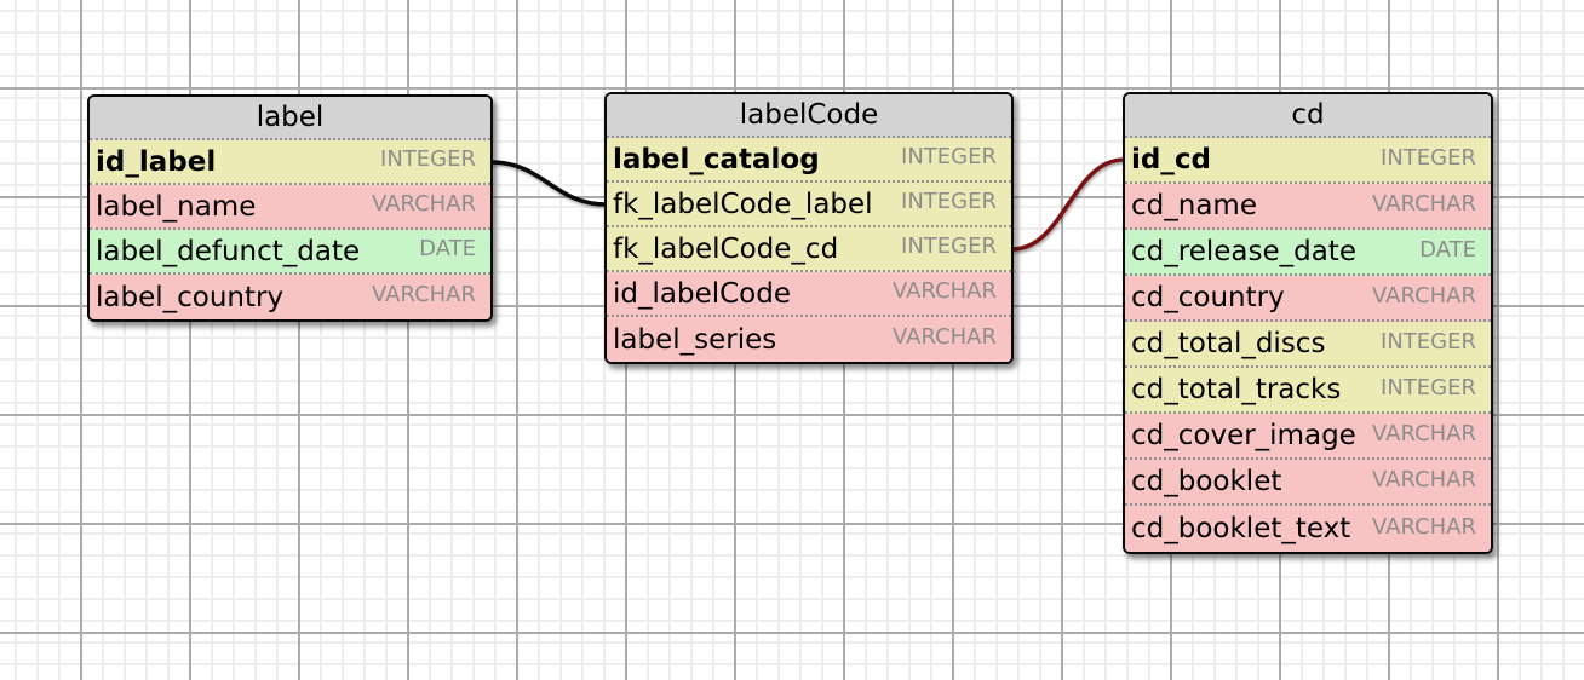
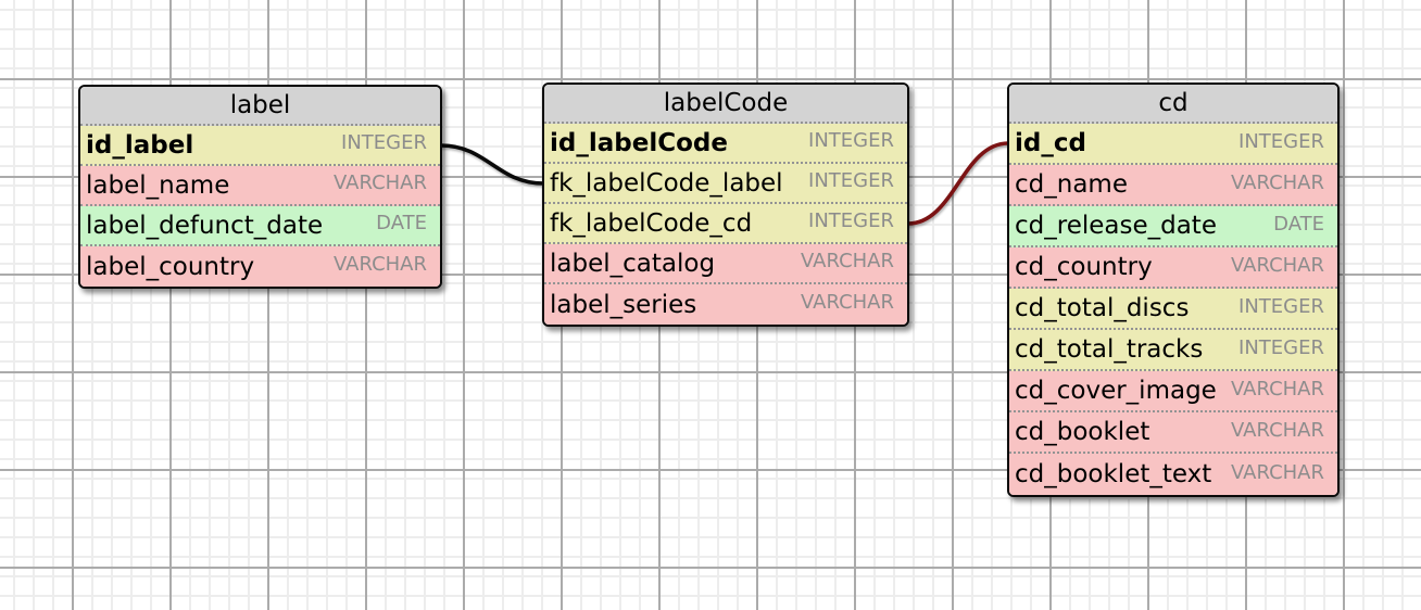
  label
  id_label
  INTEGER
  label_name
  VARCHAR
  label_defunct_date
  DATE
  label_country
  VARCHAR
  labelCode
- label_catalog
+ id_labelCode
  INTEGER
  fk_labelCode_label
  INTEGER
  fk_labelCode_cd
  INTEGER
- id_labelCode
+ label_catalog
  VARCHAR
  label_series
  VARCHAR
  cd
  id_cd
  INTEGER
  cd_name
  VARCHAR
  cd_release_date
  DATE
  cd_country
  VARCHAR
  cd_total_discs
  INTEGER
  cd_total_tracks
  INTEGER
  cd_cover_image
  VARCHAR
  cd_booklet
  VARCHAR
  cd_booklet_text
  VARCHAR
